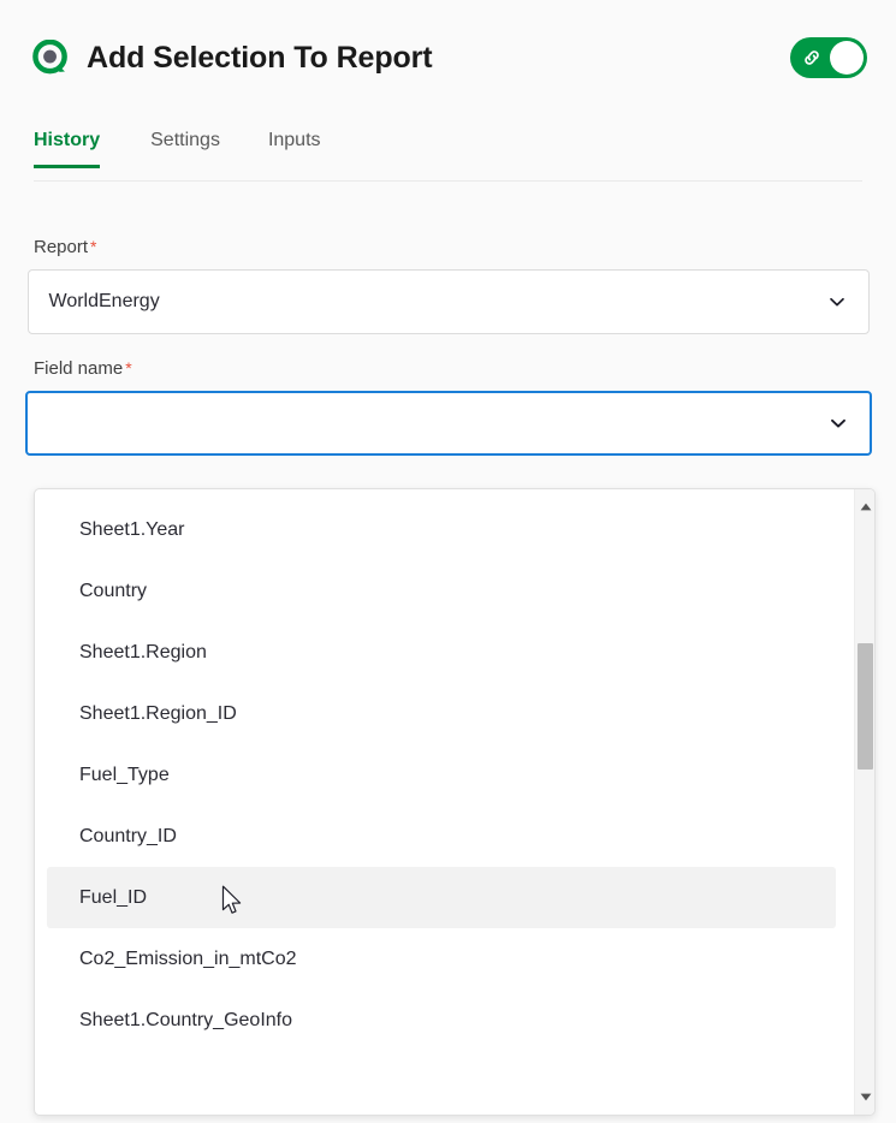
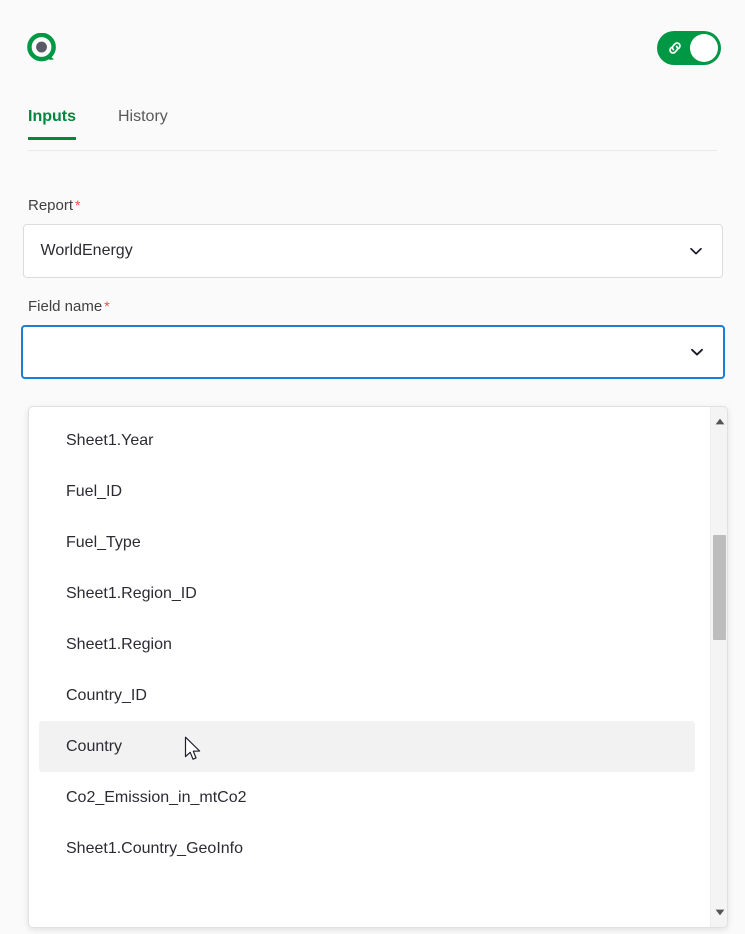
- Add Selection To Report
- History
+ Inputs
- Settings
- Inputs
+ History
  Report *
  WorldEnergy
  Field name *
  Sheet1.Year
- Country
+ Fuel_ID
- Sheet1.Region
+ Fuel_Type
  Sheet1.Region_ID
- Fuel_Type
+ Sheet1.Region
  Country_ID
- Fuel_ID
+ Country
  Co2_Emission_in_mtCo2
  Sheet1.Country_GeoInfo
